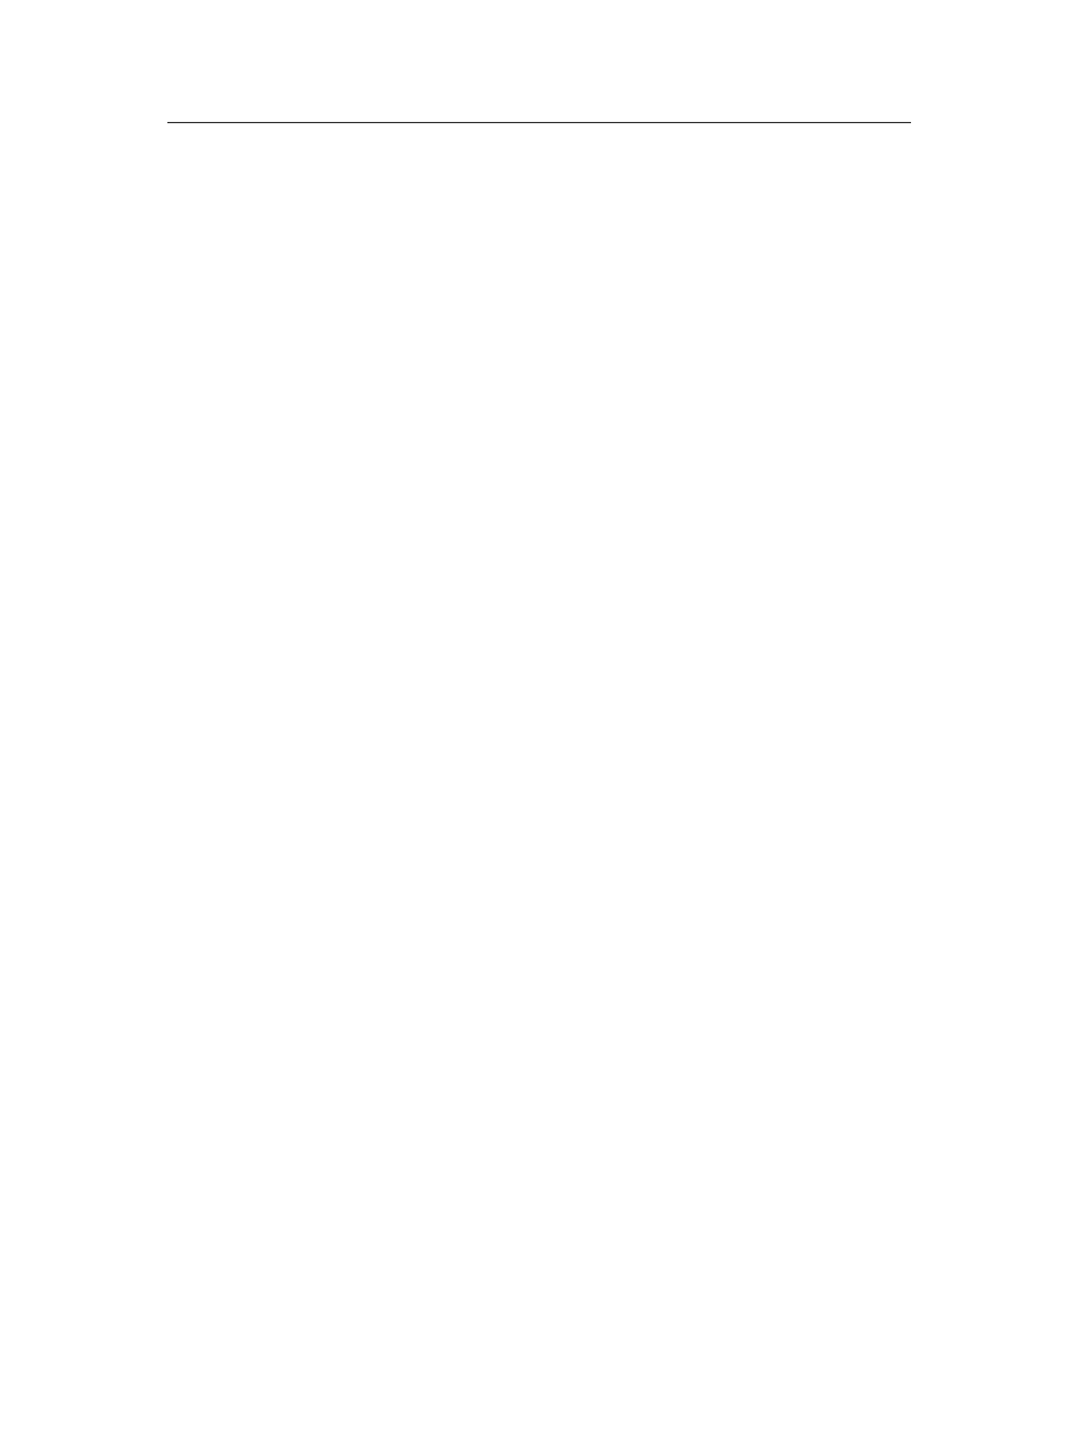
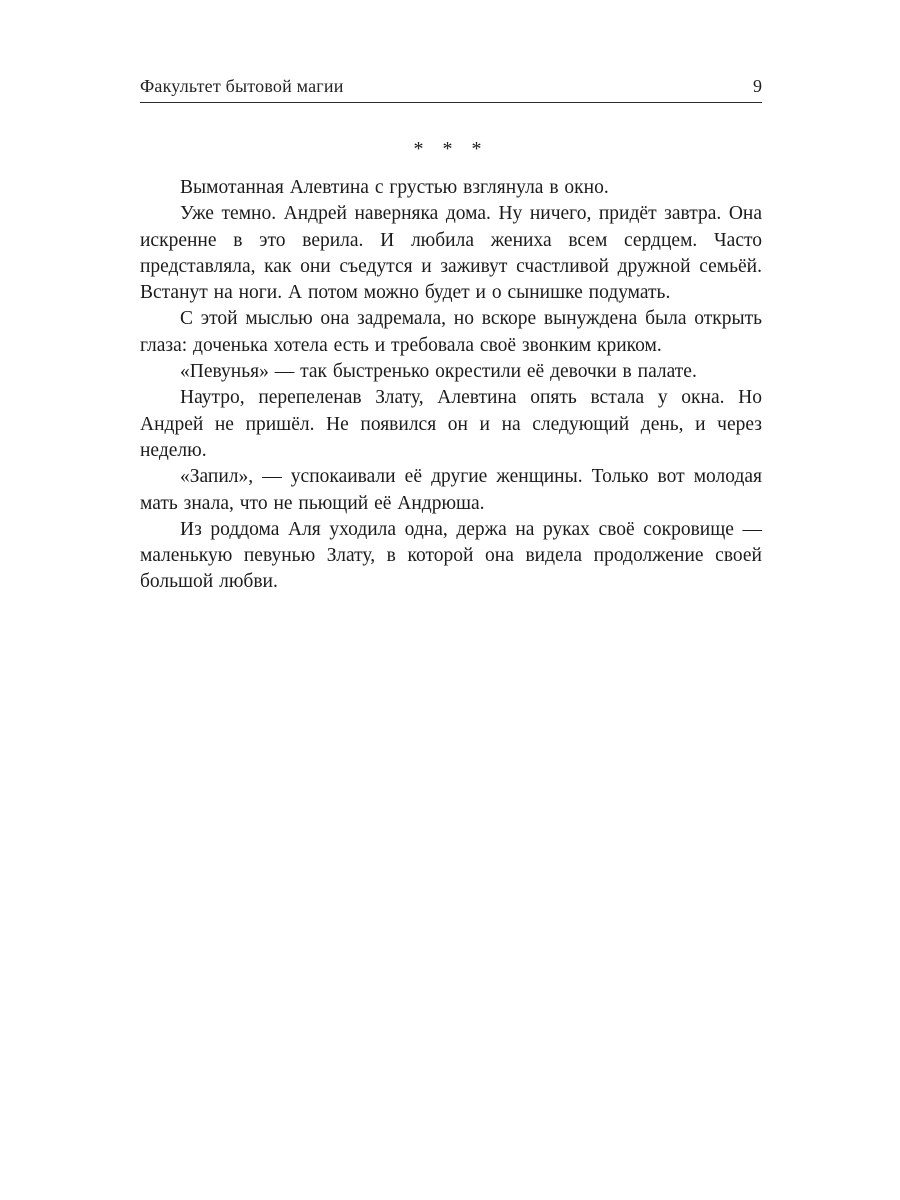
+ Факультет бытовой магии
+ 9
+ * * *
+ Вымотанная Алевтина с грустью взглянула в окно.
+ Уже темно. Андрей наверняка дома. Ну ничего, придёт завтра. Она искренне в это верила. И любила жениха всем сердцем. Часто представляла, как они съедутся и заживут счастливой дружной семьёй. Встанут на ноги. А потом можно будет и о сынишке подумать.
+ С этой мыслью она задремала, но вскоре вынуждена была открыть глаза: доченька хотела есть и требовала своё звонким криком.
+ «Певунья» — так быстренько окрестили её девочки в палате.
+ Наутро, перепеленав Злату, Алевтина опять встала у окна. Но Андрей не пришёл. Не появился он и на следующий день, и через неделю.
+ «Запил», — успокаивали её другие женщины. Только вот молодая мать знала, что не пьющий её Андрюша.
+ Из роддома Аля уходила одна, держа на руках своё сокровище — маленькую певунью Злату, в которой она видела продолжение своей большой любви.
